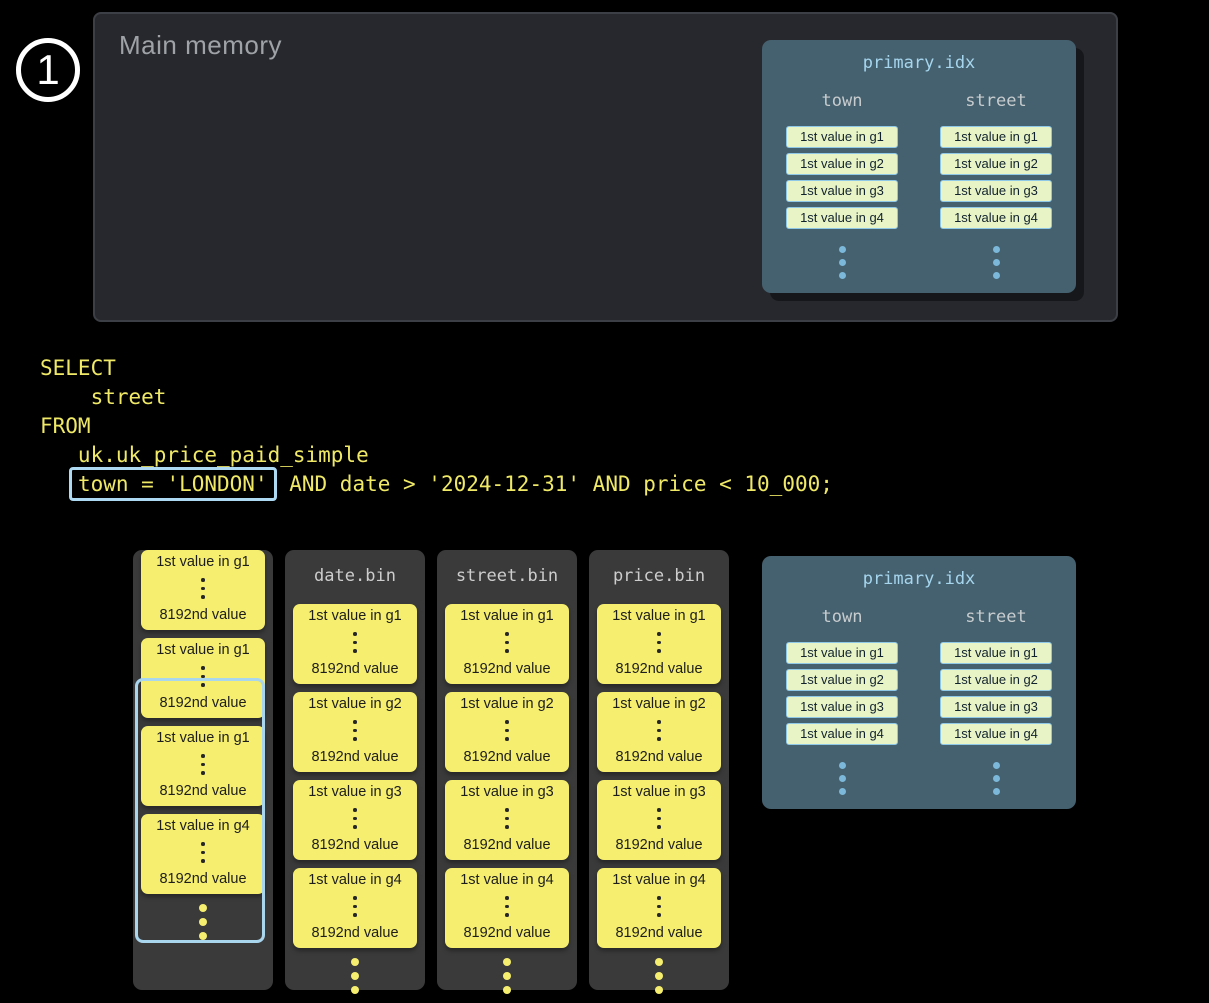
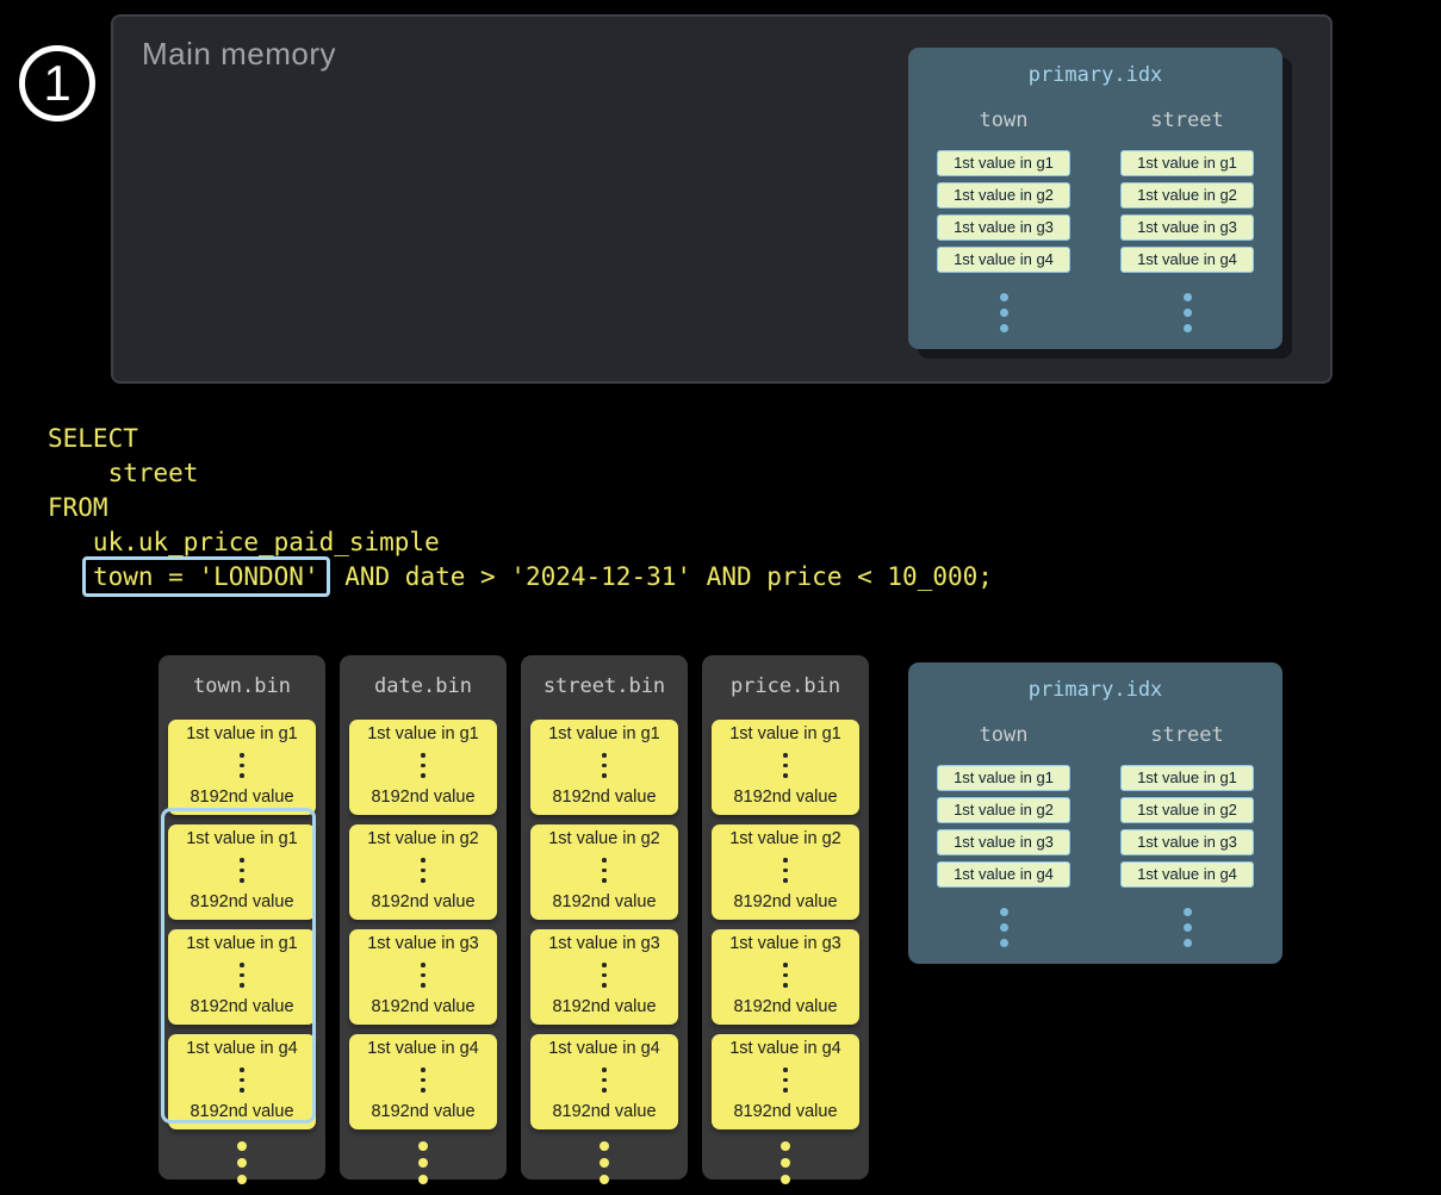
  1
  Main memory
  primary.idx
  town
  1st value in g1
  1st value in g2
  1st value in g3
  1st value in g4
  street
  1st value in g1
  1st value in g2
  1st value in g3
  1st value in g4
  SELECT
  street
  FROM
  uk.uk_price_paid_simple
  town = 'LONDON' AND date > '2024-12-31' AND price < 10_000;
+ town.bin
  1st value in g1
  8192nd value
  1st value in g1
  8192nd value
  1st value in g1
  8192nd value
  1st value in g4
  8192nd value
  date.bin
  1st value in g1
  8192nd value
  1st value in g2
  8192nd value
  1st value in g3
  8192nd value
  1st value in g4
  8192nd value
  street.bin
  1st value in g1
  8192nd value
  1st value in g2
  8192nd value
  1st value in g3
  8192nd value
  1st value in g4
  8192nd value
  price.bin
  1st value in g1
  8192nd value
  1st value in g2
  8192nd value
  1st value in g3
  8192nd value
  1st value in g4
  8192nd value
  primary.idx
  town
  1st value in g1
  1st value in g2
  1st value in g3
  1st value in g4
  street
  1st value in g1
  1st value in g2
  1st value in g3
  1st value in g4
